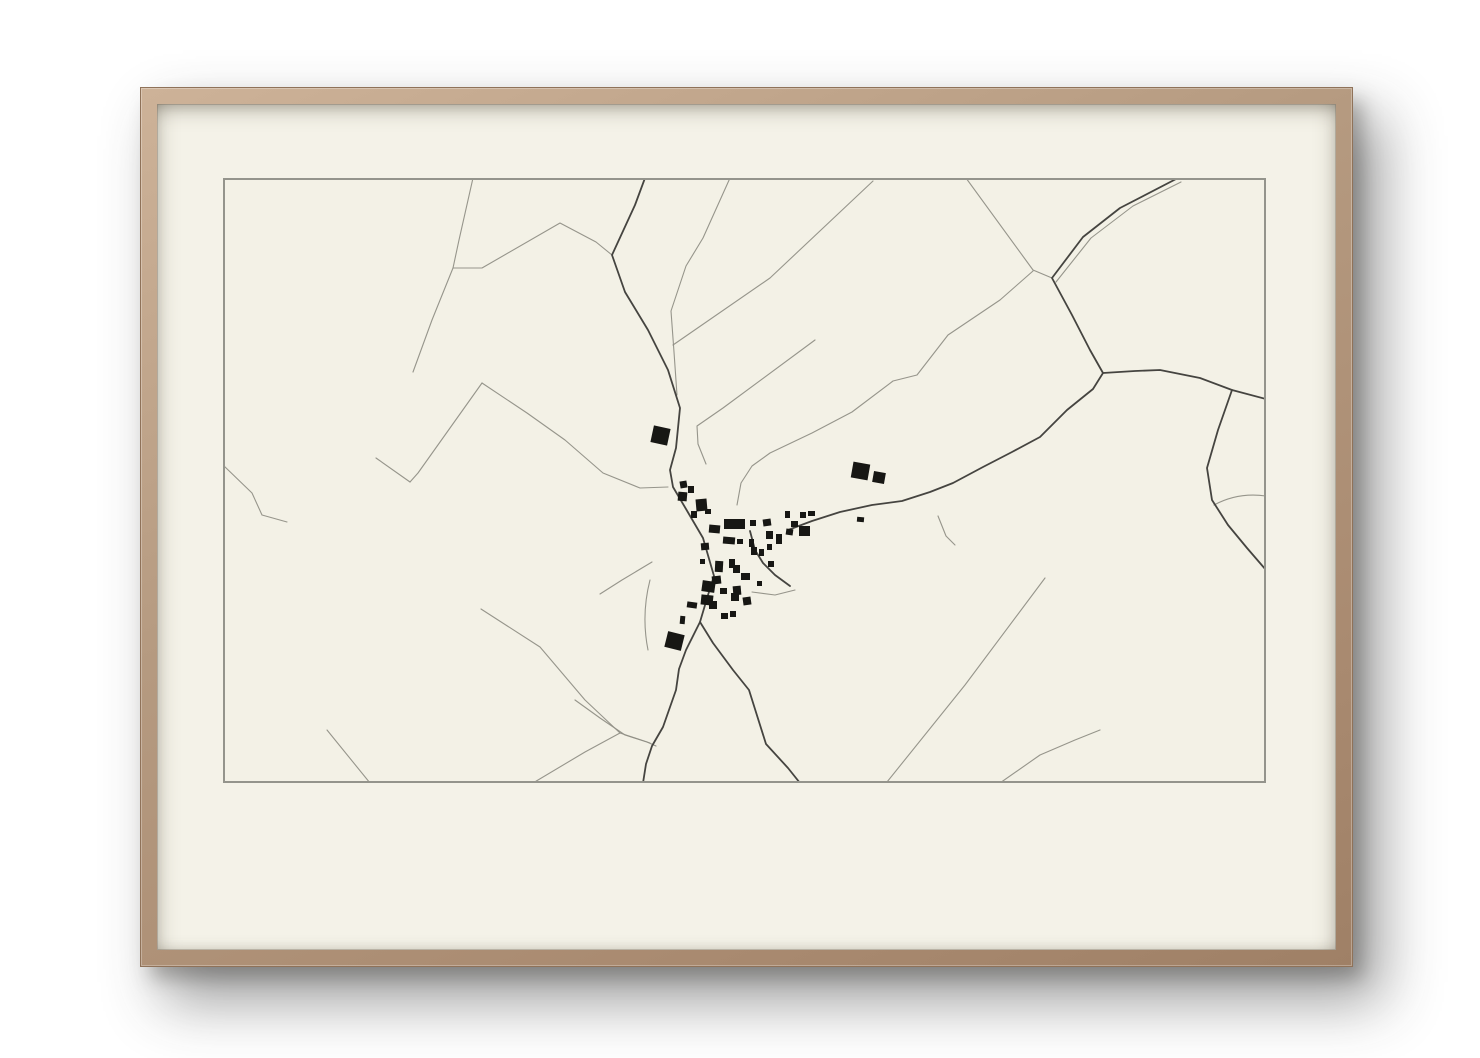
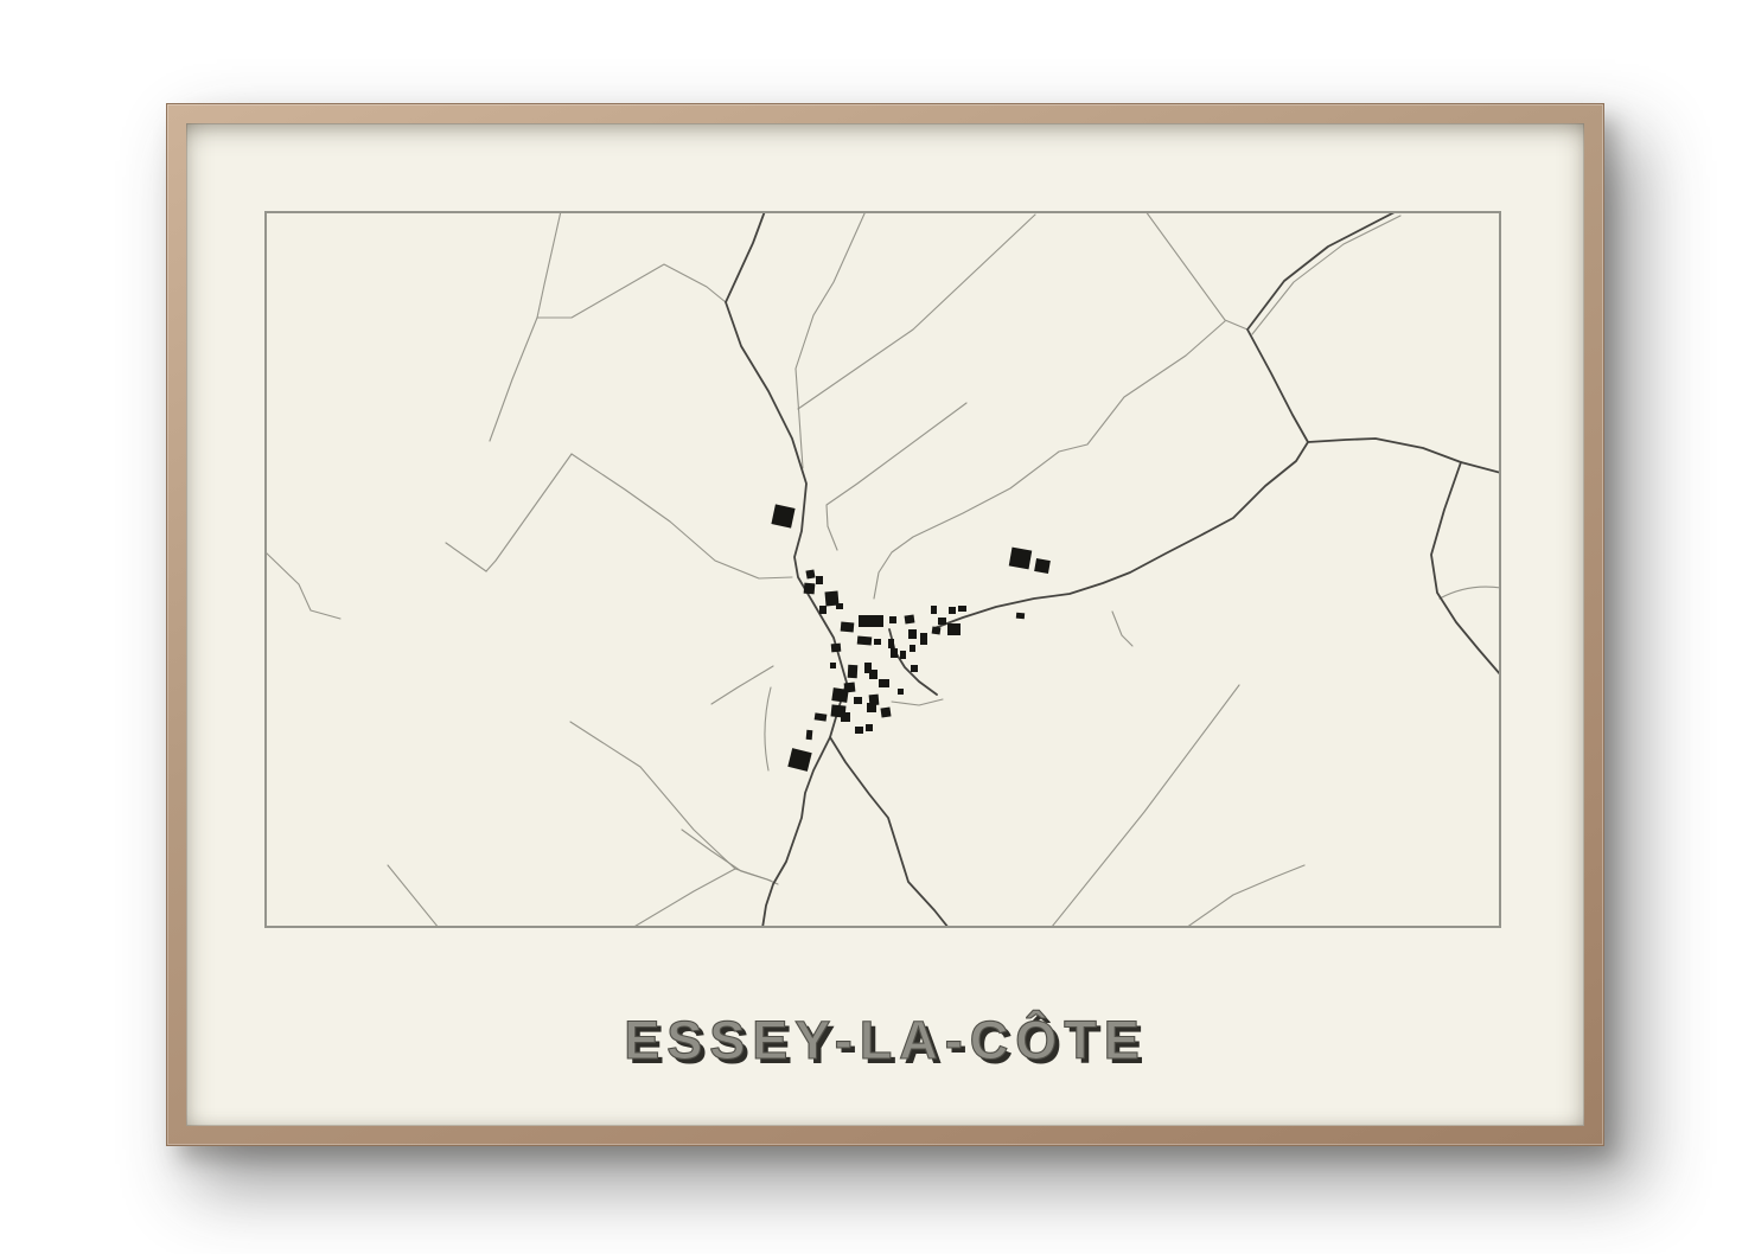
+ ESSEY-LA-CÔTE
